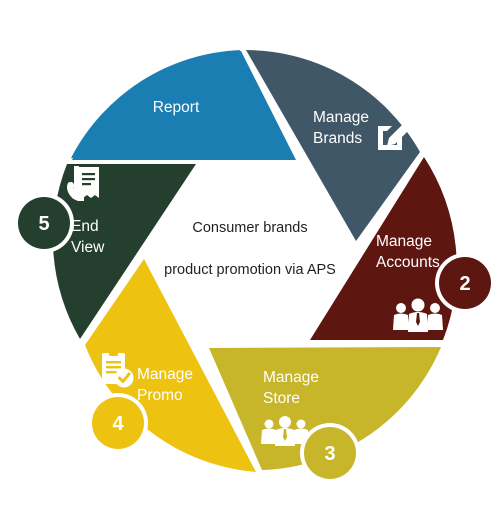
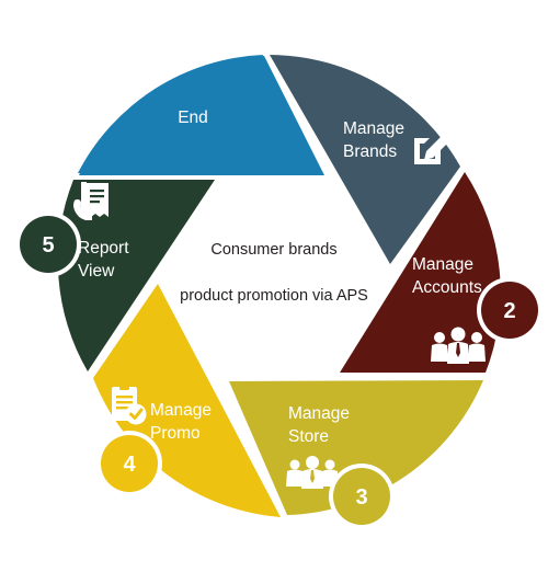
- Report
+ End
  Manage
  Brands
  Manage
  Accounts
  Manage
  Store
  Manage
  Promo
- End
+ Report
  View
  Consumer brands
  product promotion via APS
  2
  3
  4
  5
